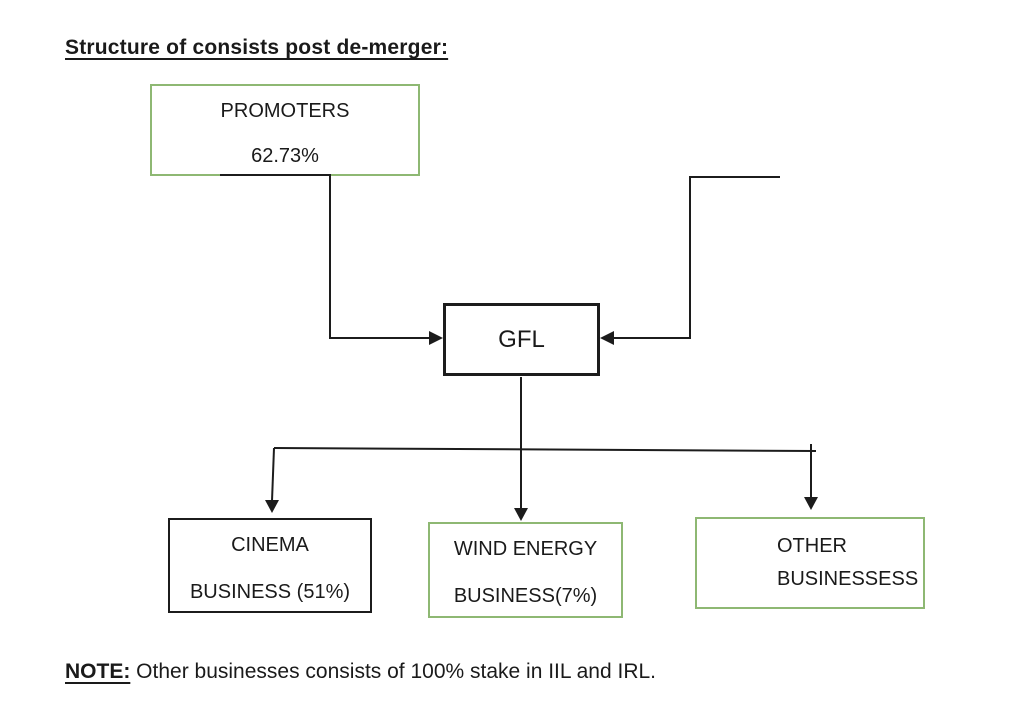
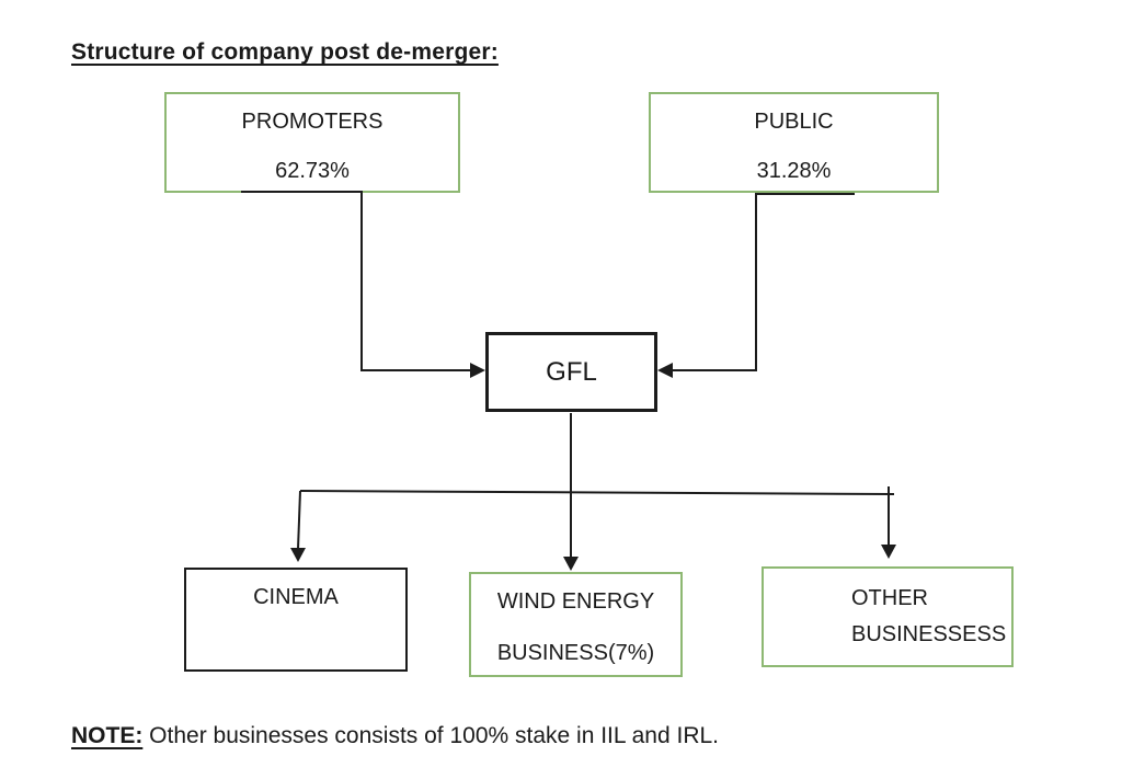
- Structure of consists post de-merger:
+ Structure of company post de-merger:
  PROMOTERS
  62.73%
+ PUBLIC
+ 31.28%
  GFL
  CINEMA
- BUSINESS (51%)
  WIND ENERGY
  BUSINESS(7%)
  OTHER
  BUSINESSESS
  NOTE: Other businesses consists of 100% stake in IIL and IRL.
